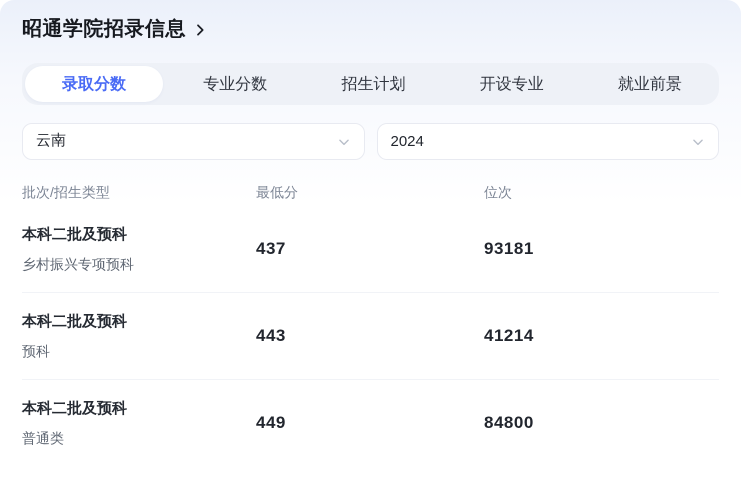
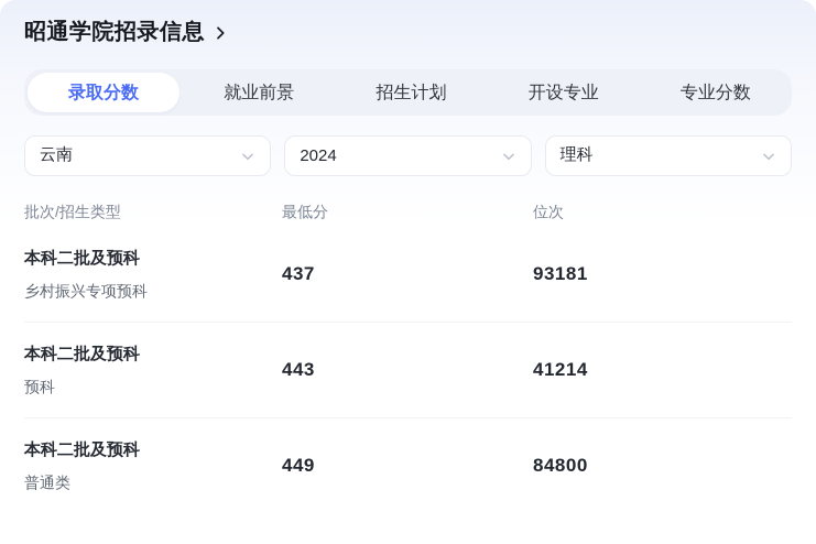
  昭通学院招录信息
  录取分数
- 专业分数
+ 就业前景
  招生计划
  开设专业
- 就业前景
+ 专业分数
  云南
  2024
+ 理科
  批次/招生类型
  最低分
  位次
  本科二批及预科
  乡村振兴专项预科
  437
  93181
  本科二批及预科
  预科
  443
  41214
  本科二批及预科
  普通类
  449
  84800
